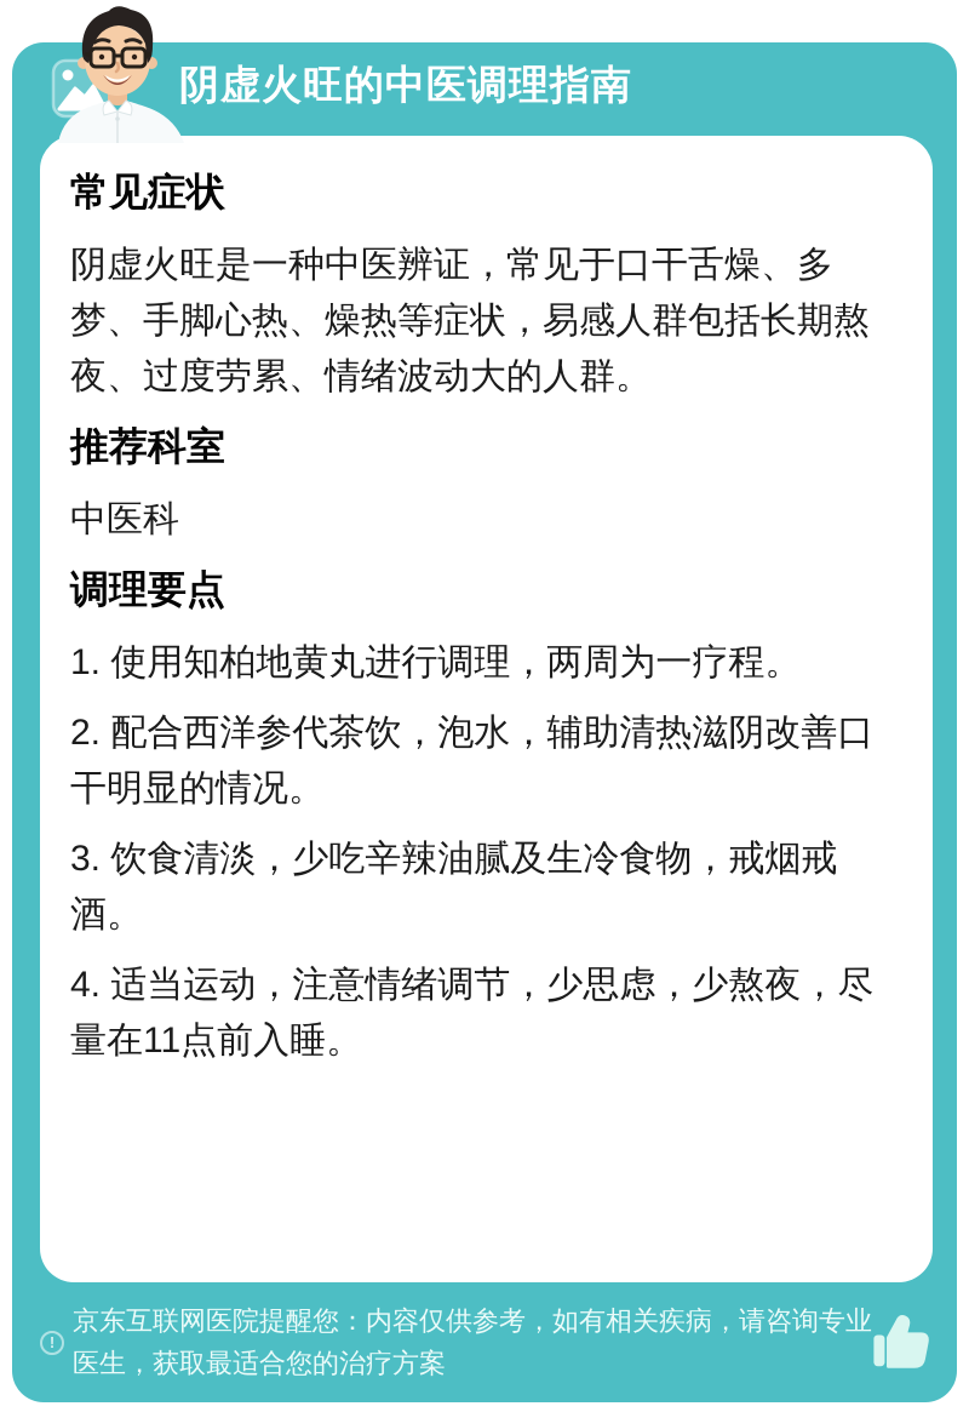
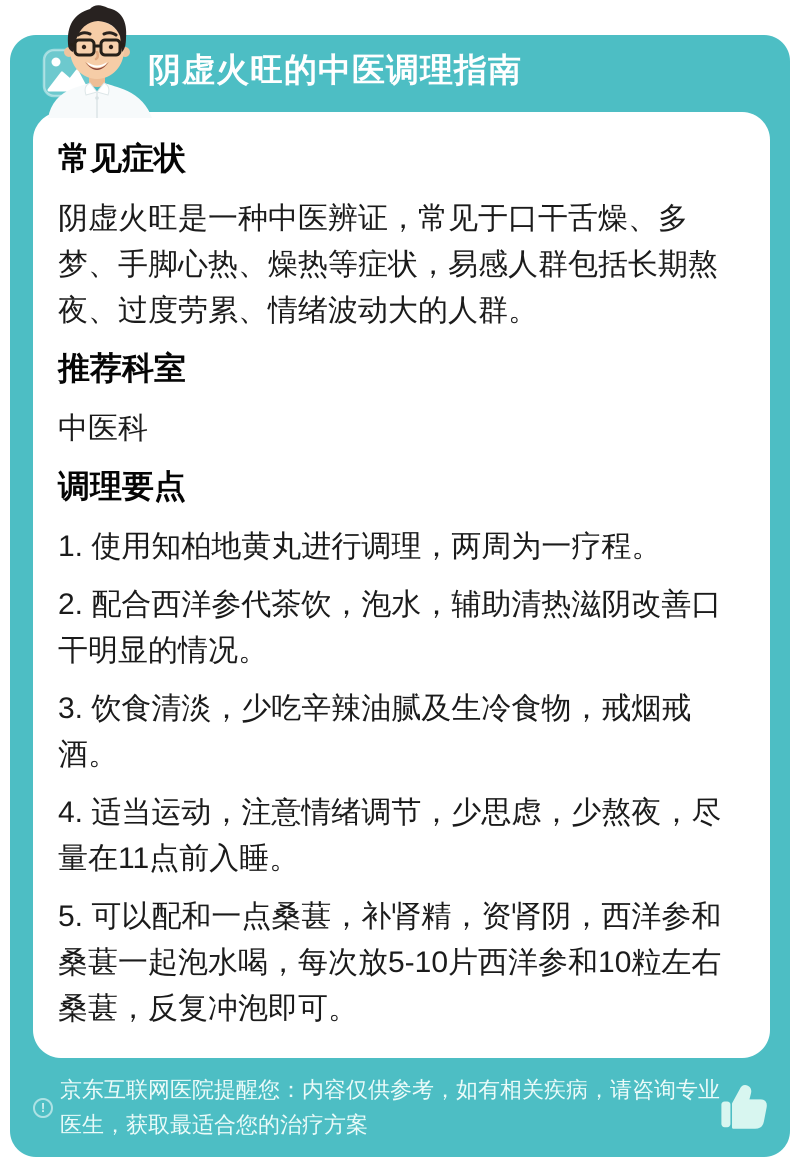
  阴虚火旺的中医调理指南
  常见症状
  阴虚火旺是一种中医辨证，常见于口干舌燥、多梦、手脚心热、燥热等症状，易感人群包括长期熬夜、过度劳累、情绪波动大的人群。
  推荐科室
  中医科
  调理要点
  1. 使用知柏地黄丸进行调理，两周为一疗程。
  2. 配合西洋参代茶饮，泡水，辅助清热滋阴改善口干明显的情况。
  3. 饮食清淡，少吃辛辣油腻及生冷食物，戒烟戒酒。
  4. 适当运动，注意情绪调节，少思虑，少熬夜，尽量在11点前入睡。
+ 5. 可以配和一点桑葚，补肾精，资肾阴，西洋参和桑葚一起泡水喝，每次放5-10片西洋参和10粒左右桑葚，反复冲泡即可。
  !
  京东互联网医院提醒您：内容仅供参考，如有相关疾病，请咨询专业医生，获取最适合您的治疗方案
